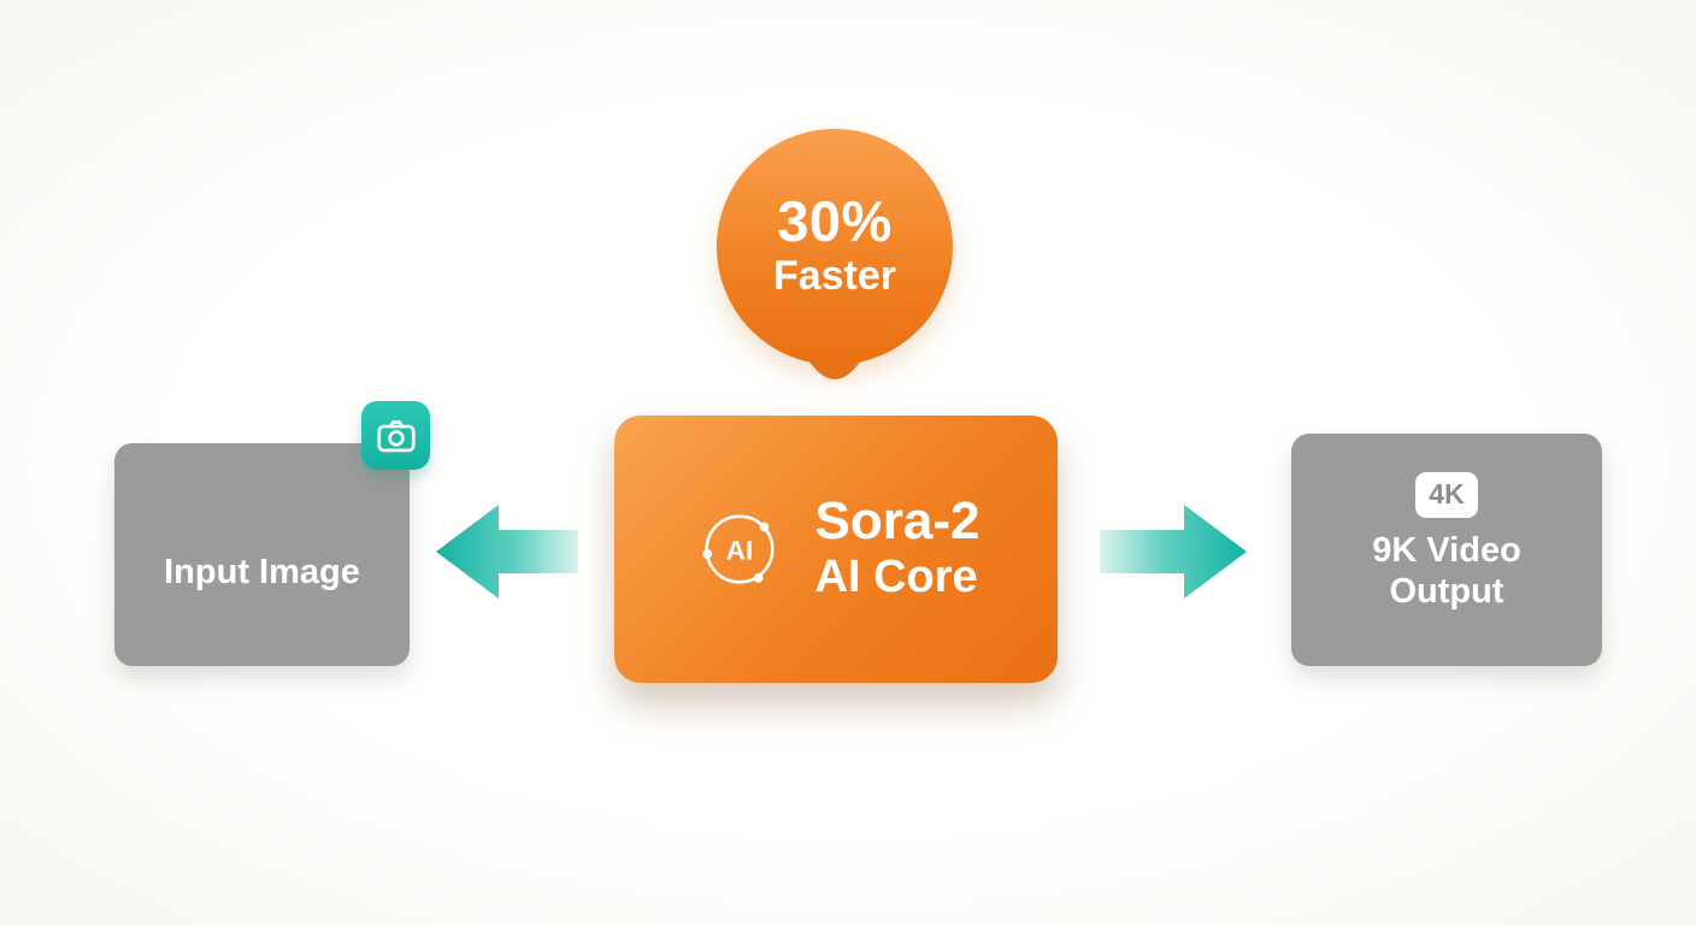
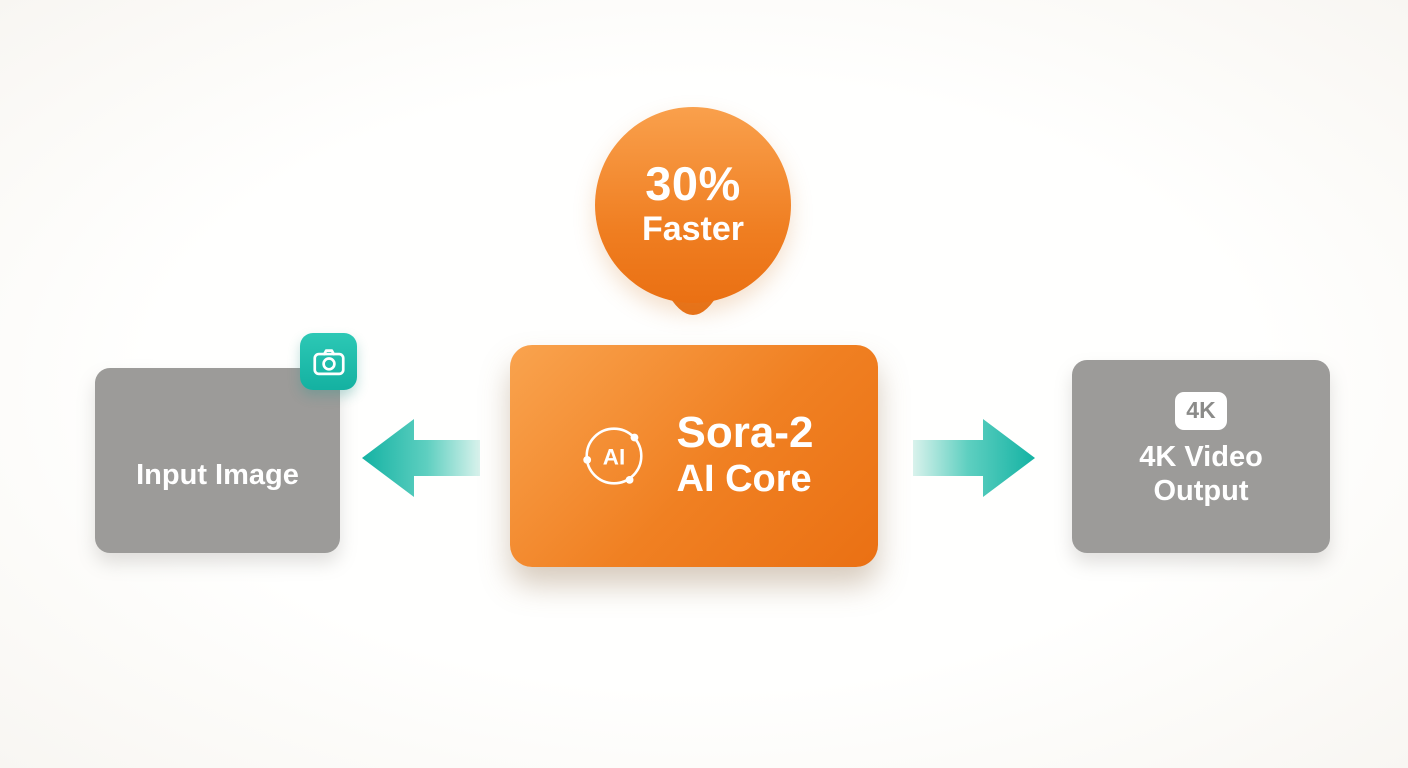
  30%
  Faster
  Input Image
  AI
  Sora-2
  AI Core
  4K
- 9K Video
+ 4K Video
  Output
